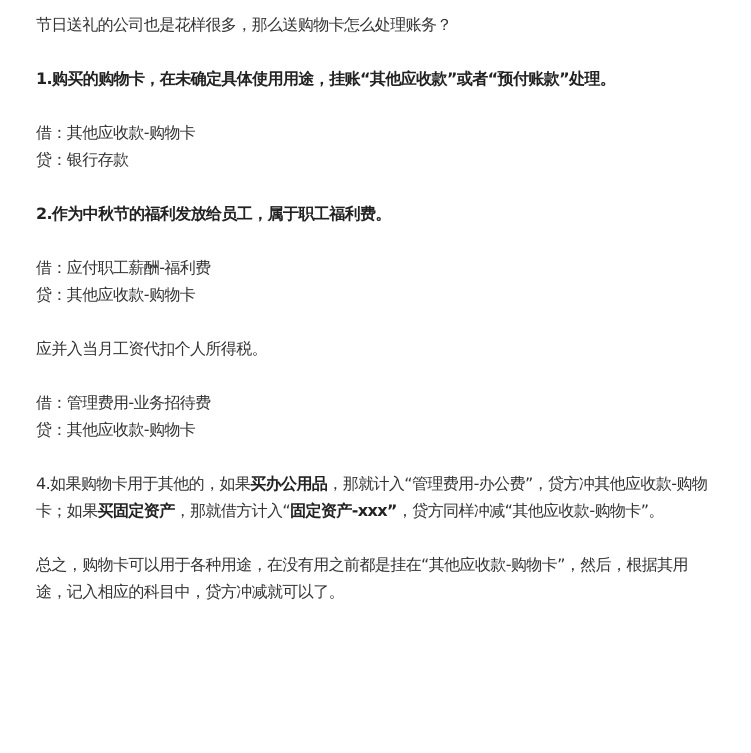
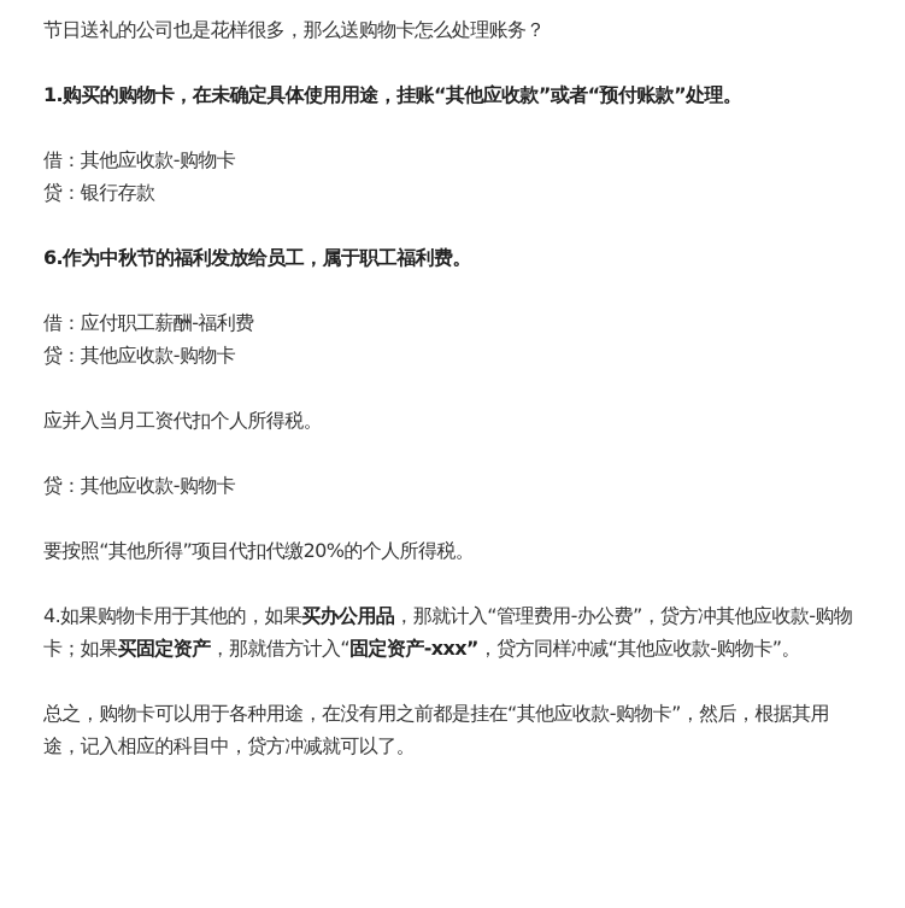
  节日送礼的公司也是花样很多，那么送购物卡怎么处理账务？
  1.购买的购物卡，在未确定具体使用用途，挂账“其他应收款”或者“预付账款”处理。
  借：其他应收款-购物卡
  贷：银行存款
- 2.作为中秋节的福利发放给员工，属于职工福利费。
+ 6.作为中秋节的福利发放给员工，属于职工福利费。
  借：应付职工薪酬-福利费
  贷：其他应收款-购物卡
  应并入当月工资代扣个人所得税。
- 借：管理费用-业务招待费
  贷：其他应收款-购物卡
+ 要按照“其他所得”项目代扣代缴20%的个人所得税。
  4.如果购物卡用于其他的，如果买办公用品，那就计入“管理费用-办公费”，贷方冲其他应收款-购物卡；如果买固定资产，那就借方计入“固定资产-xxx”，贷方同样冲减“其他应收款-购物卡”。
  总之，购物卡可以用于各种用途，在没有用之前都是挂在“其他应收款-购物卡”，然后，根据其用途，记入相应的科目中，贷方冲减就可以了。
